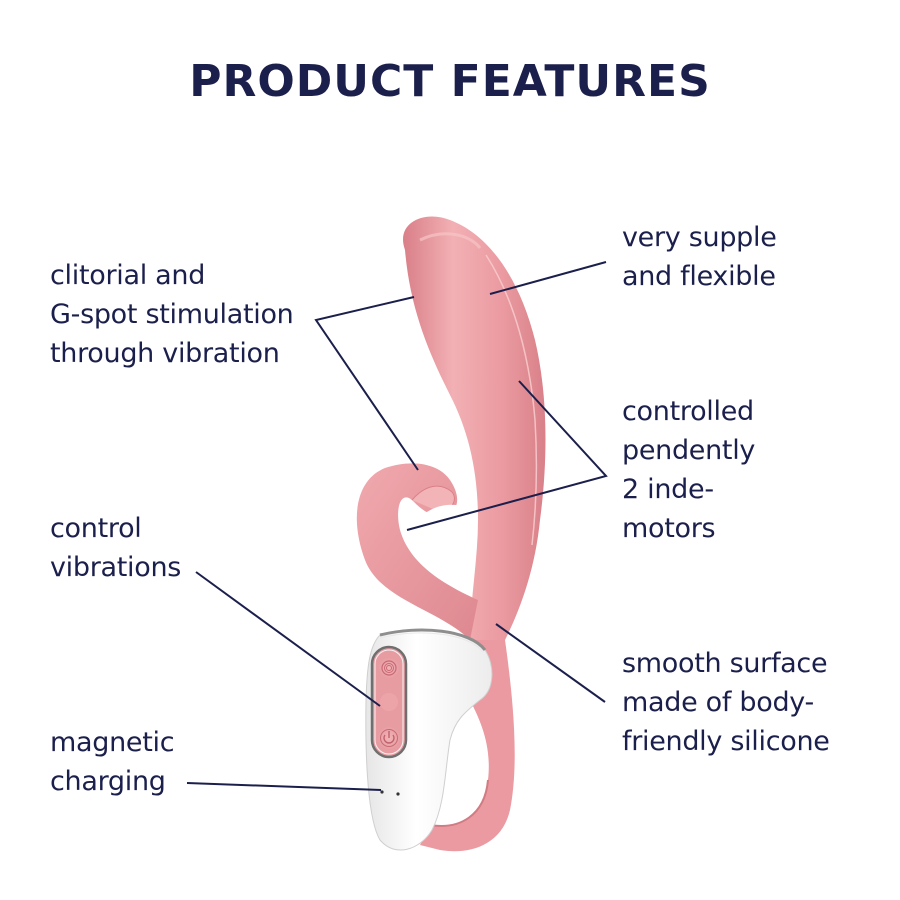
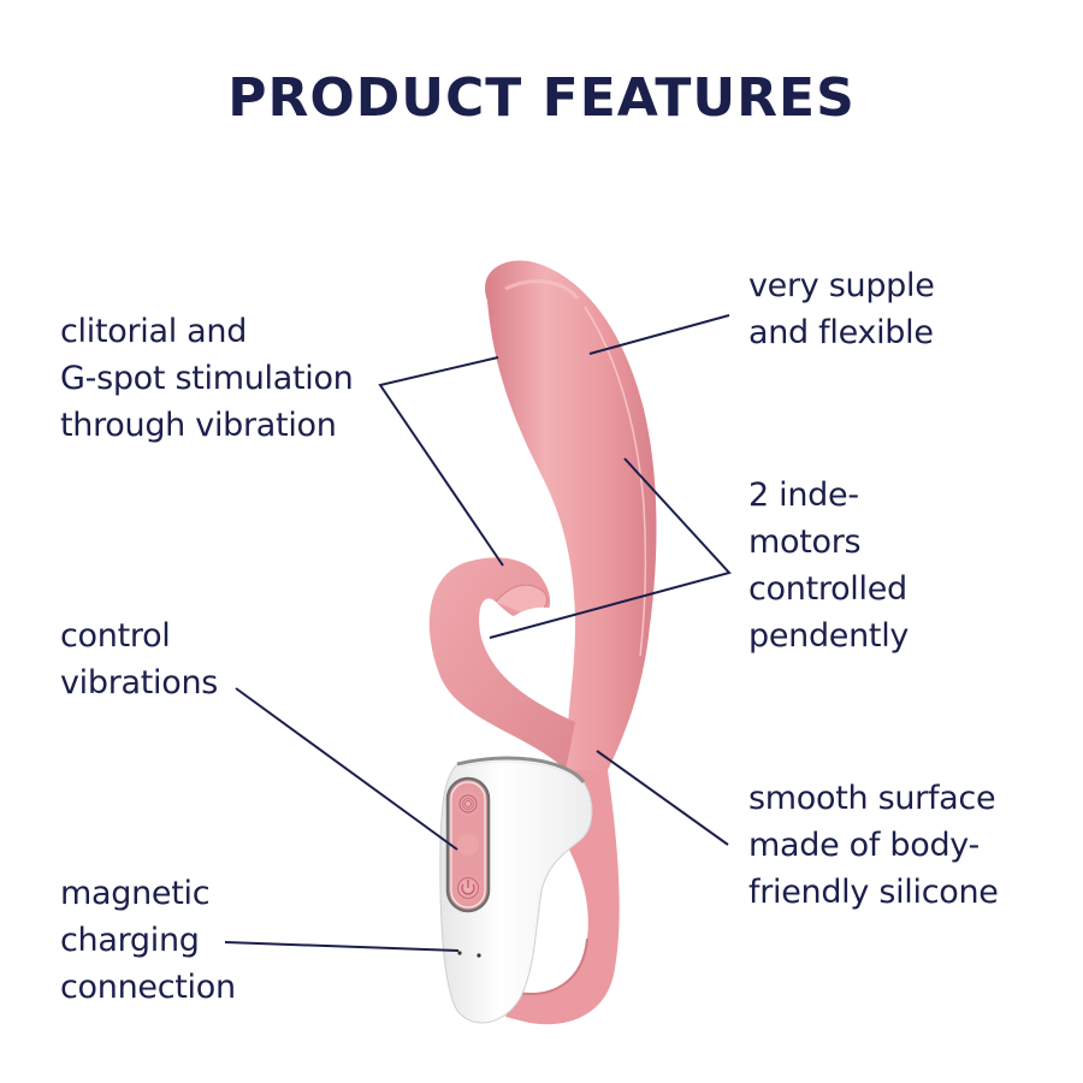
  PRODUCT FEATURES
  clitorial and
  G-spot stimulation
  through vibration
  very supple
  and flexible
- controlled
+ 2 inde-
- pendently
+ motors
- 2 inde-
+ controlled
- motors
+ pendently
  control
  vibrations
  smooth surface
  made of body-
  friendly silicone
  magnetic
  charging
+ connection
